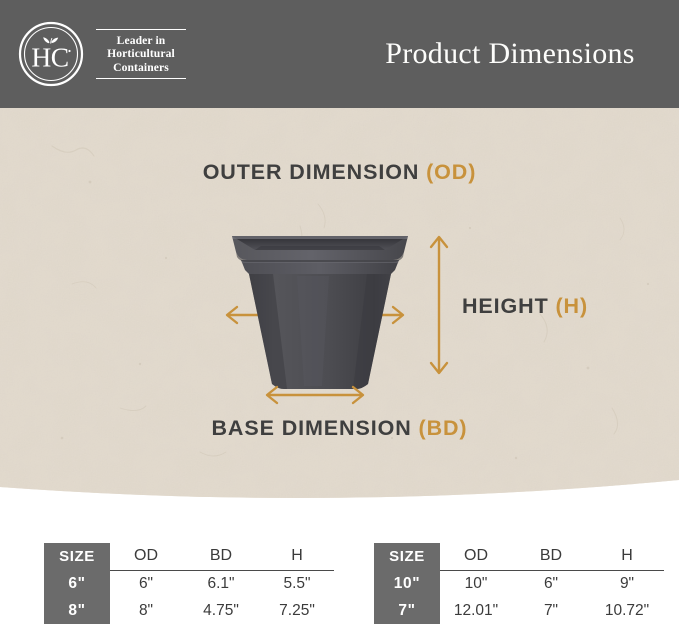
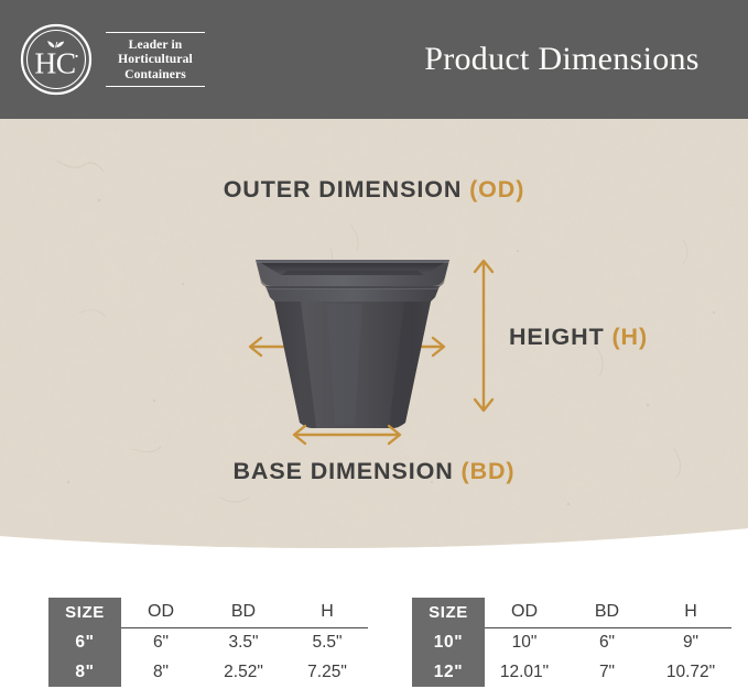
  HC
  Leader in
  Horticultural
  Containers
  Product Dimensions
  OUTER DIMENSION (OD)
  BASE DIMENSION (BD)
  HEIGHT (H)
  SIZE	OD	BD	H
- 6"	6"	6.1"	5.5"
+ 6"	6"	3.5"	5.5"
- 8"	8"	4.75"	7.25"
+ 8"	8"	2.52"	7.25"
  SIZE	OD	BD	H
  10"	10"	6"	9"
- 7"	12.01"	7"	10.72"
+ 12"	12.01"	7"	10.72"
